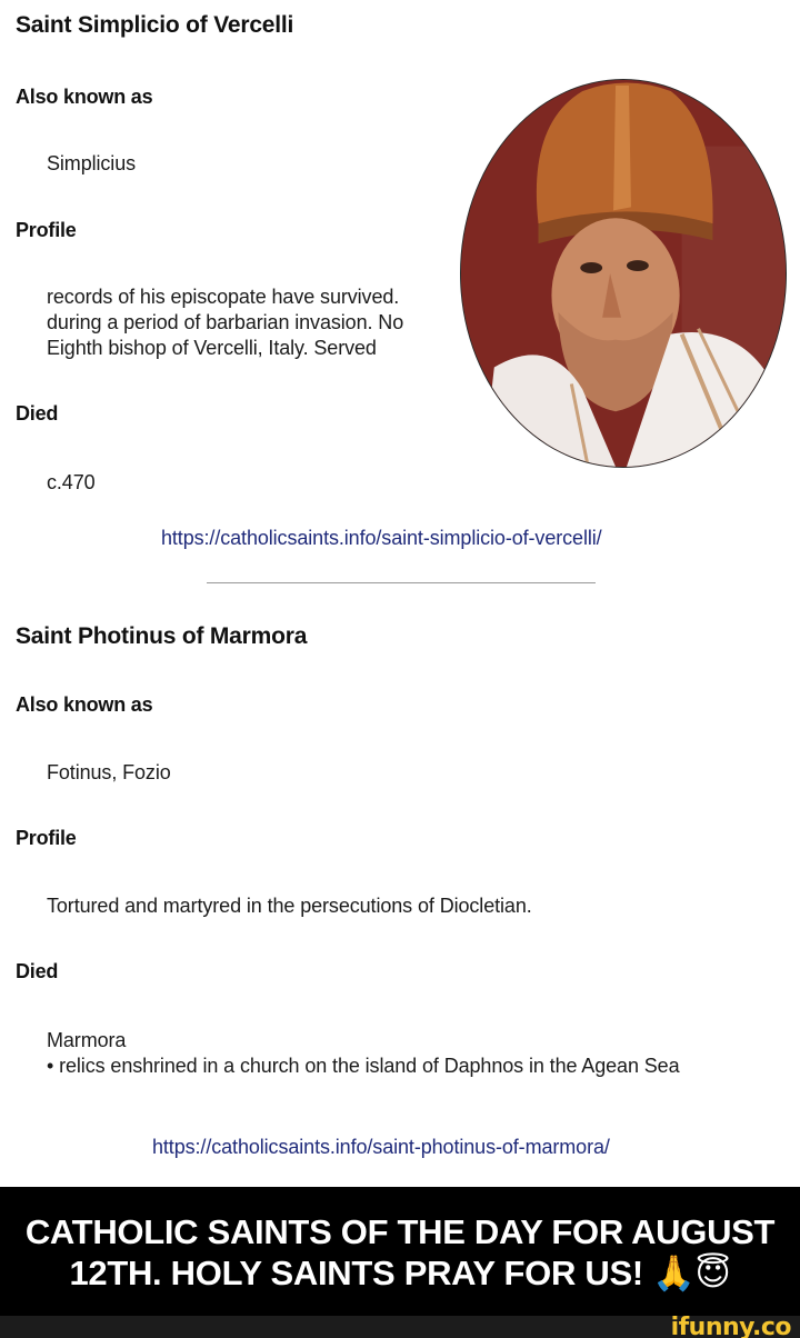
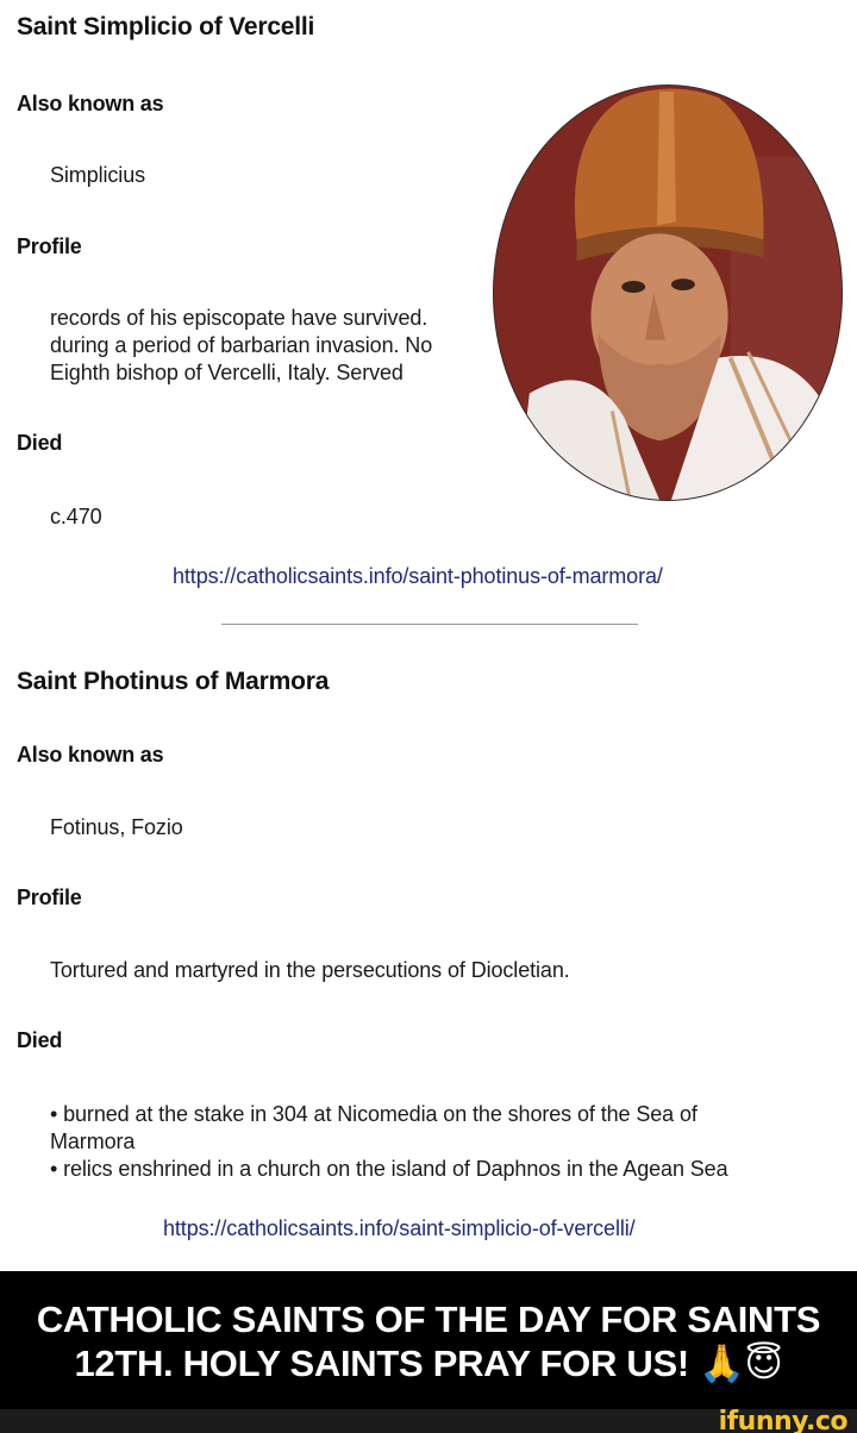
  Saint Simplicio of Vercelli
  Also known as
  Simplicius
  Profile
  records of his episcopate have survived.
  during a period of barbarian invasion. No
  Eighth bishop of Vercelli, Italy. Served
  Died
  c.470
- https://catholicsaints.info/saint-simplicio-of-vercelli/
+ https://catholicsaints.info/saint-photinus-of-marmora/
  Saint Photinus of Marmora
  Also known as
  Fotinus, Fozio
  Profile
  Tortured and martyred in the persecutions of Diocletian.
  Died
+ • burned at the stake in 304 at Nicomedia on the shores of the Sea of
  Marmora
  • relics enshrined in a church on the island of Daphnos in the Agean Sea
- https://catholicsaints.info/saint-photinus-of-marmora/
+ https://catholicsaints.info/saint-simplicio-of-vercelli/
- CATHOLIC SAINTS OF THE DAY FOR AUGUST
+ CATHOLIC SAINTS OF THE DAY FOR SAINTS
  12TH. HOLY SAINTS PRAY FOR US! 🙏😇
  ifunny.co
